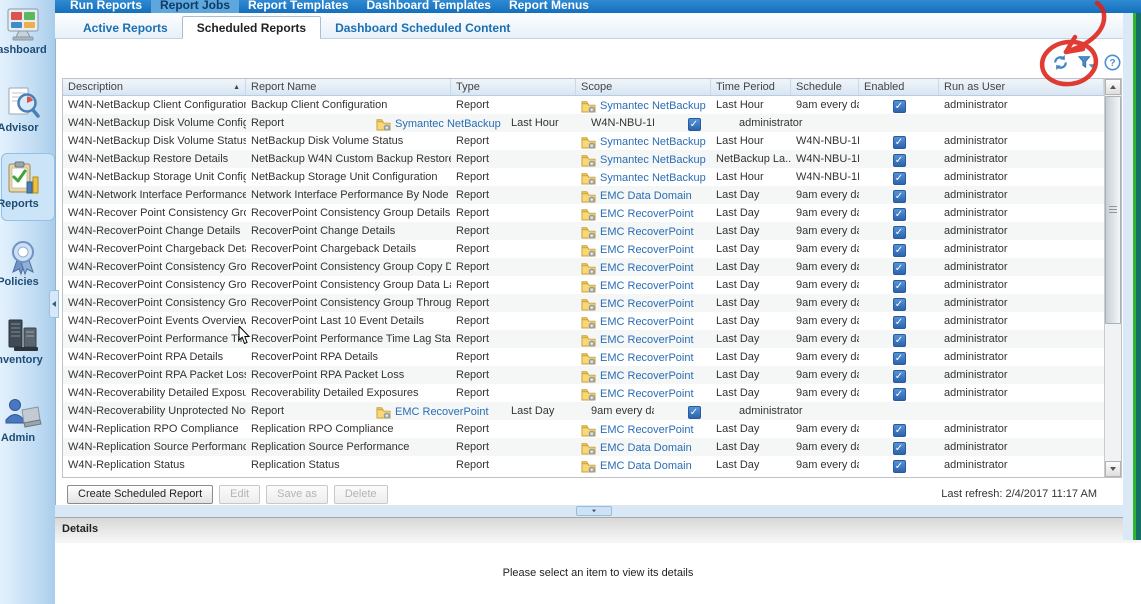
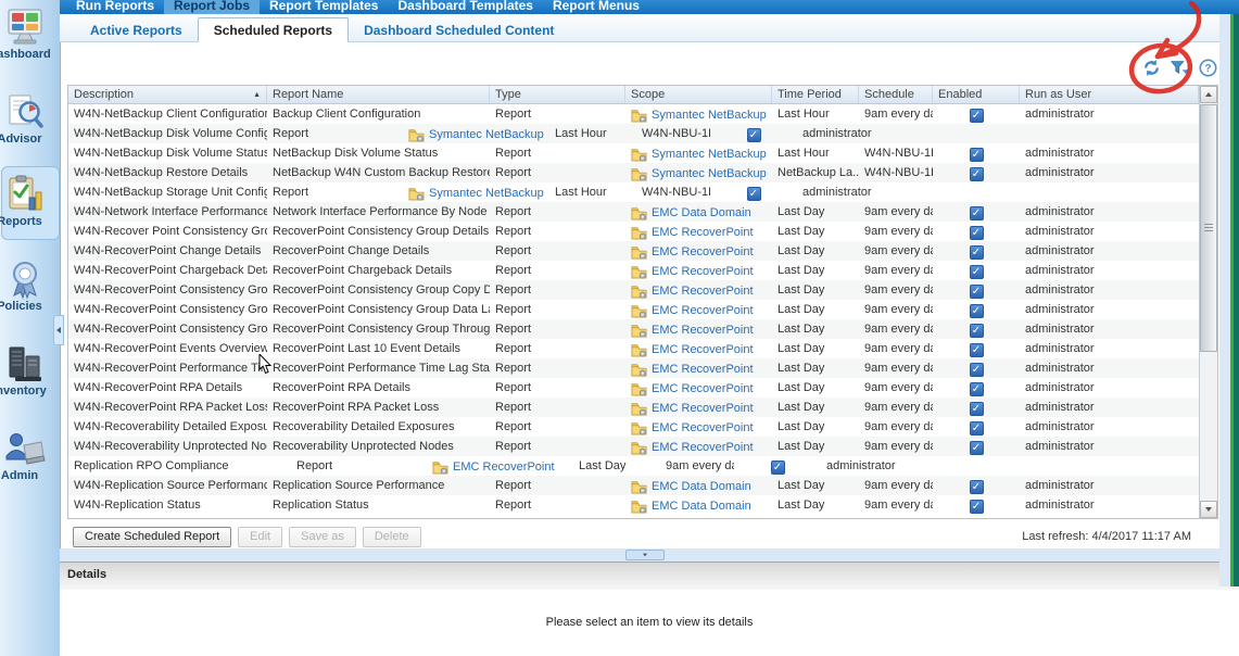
  ashboard
  Advisor
  Reports
  Policies
  ventory
  Admin
  Run Reports
  Report Jobs
  Report Templates
  Dashboard Templates
  Report Menus
  Active Reports
  Scheduled Reports
  Dashboard Scheduled Content
  ?
  Description
  Report Name
  Type
  Scope
  Time Period
  Schedule
  Enabled
  Run as User
  W4N-NetBackup Client Configuratio
  Backup Client Configuration
  Report
  Symantec NetBackup
  Last Hour
  9am every d
  ✓
  administrator
  W4N-NetBackup Disk Volume Config
  Report
  Symantec NetBackup
  Last Hour
  ✓
  administrator
  W4N-NetBackup Disk Volume Status
  NetBackup Disk Volume Status
  Report
  Symantec NetBackup
  Last Hour
  ✓
  administrator
  W4N-NetBackup Restore Details
  NetBackup W4N Custom Backup Restor
  Report
  Symantec NetBackup
  NetBackup La..
  ✓
  administrator
  W4N-NetBackup Storage Unit Config
- NetBackup Storage Unit Configuration
  Report
  Symantec NetBackup
  Last Hour
  ✓
  administrator
  W4N-Network Interface Performance
  Network Interface Performance By Node
  Report
  EMC Data Domain
  Last Day
  9am every d
  ✓
  administrator
  W4N-Recover Point Consistency Gr
  RecoverPoint Consistency Group Details
  Report
  EMC RecoverPoint
  Last Day
  9am every d
  ✓
  administrator
  W4N-RecoverPoint Change Details
  RecoverPoint Change Details
  Report
  EMC RecoverPoint
  Last Day
  9am every d
  ✓
  administrator
  W4N-RecoverPoint Chargeback Det
  RecoverPoint Chargeback Details
  Report
  EMC RecoverPoint
  Last Day
  9am every d
  ✓
  administrator
  W4N-RecoverPoint Consistency Gro
  RecoverPoint Consistency Group Copy D
  Report
  EMC RecoverPoint
  Last Day
  9am every d
  ✓
  administrator
  W4N-RecoverPoint Consistency Gro
  RecoverPoint Consistency Group Data L
  Report
  EMC RecoverPoint
  Last Day
  9am every d
  ✓
  administrator
  W4N-RecoverPoint Consistency Gro
  RecoverPoint Consistency Group Throug
  Report
  EMC RecoverPoint
  Last Day
  9am every d
  ✓
  administrator
  W4N-RecoverPoint Events Overview
  RecoverPoint Last 10 Event Details
  Report
  EMC RecoverPoint
  Last Day
  9am every d
  ✓
  administrator
  W4N-RecoverPoint Performance T
  RecoverPoint Performance Time Lag Sta
  Report
  EMC RecoverPoint
  Last Day
  9am every d
  ✓
  administrator
  W4N-RecoverPoint RPA Details
  RecoverPoint RPA Details
  Report
  EMC RecoverPoint
  Last Day
  9am every d
  ✓
  administrator
  W4N-RecoverPoint RPA Packet Los
  RecoverPoint RPA Packet Loss
  Report
  EMC RecoverPoint
  Last Day
  9am every d
  ✓
  administrator
  W4N-Recoverability Detailed Exposu
  Recoverability Detailed Exposures
  Report
  EMC RecoverPoint
  Last Day
  9am every d
  ✓
  administrator
  W4N-Recoverability Unprotected No
+ Recoverability Unprotected Nodes
  Report
  EMC RecoverPoint
  Last Day
  9am every d
  ✓
  administrator
- W4N-Replication RPO Compliance
  Replication RPO Compliance
  Report
  EMC RecoverPoint
  Last Day
  9am every d
  ✓
  administrator
  W4N-Replication Source Performanc
  Replication Source Performance
  Report
  EMC Data Domain
  Last Day
  9am every d
  ✓
  administrator
  W4N-Replication Status
  Replication Status
  Report
  EMC Data Domain
  Last Day
  9am every d
  ✓
  administrator
  Create Scheduled Report
  Edit
  Save as
  Delete
- Last refresh: 2/4/2017 11:17 AM
+ Last refresh: 4/4/2017 11:17 AM
  Details
  Please select an item to view its details
